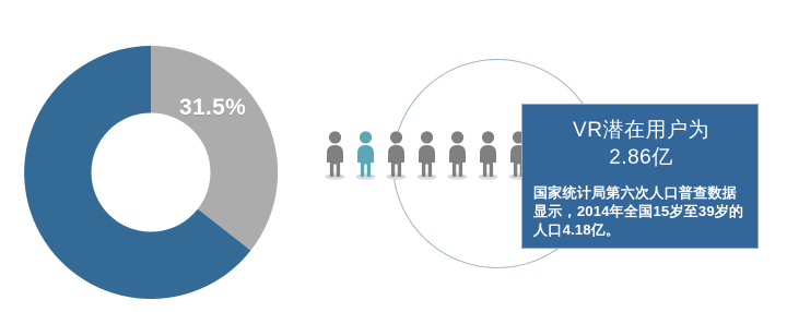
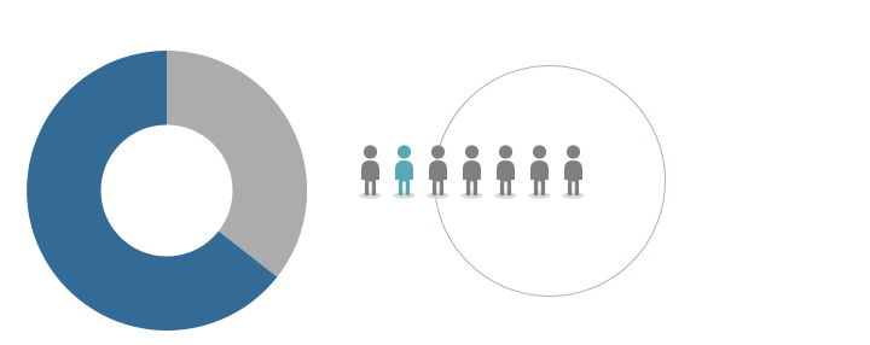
- 31.5%
- VR潜在用户为
- 2.86亿
- 国家统计局第六次人口普查数据显示，2014年全国15岁至39岁的人口4.18亿。
